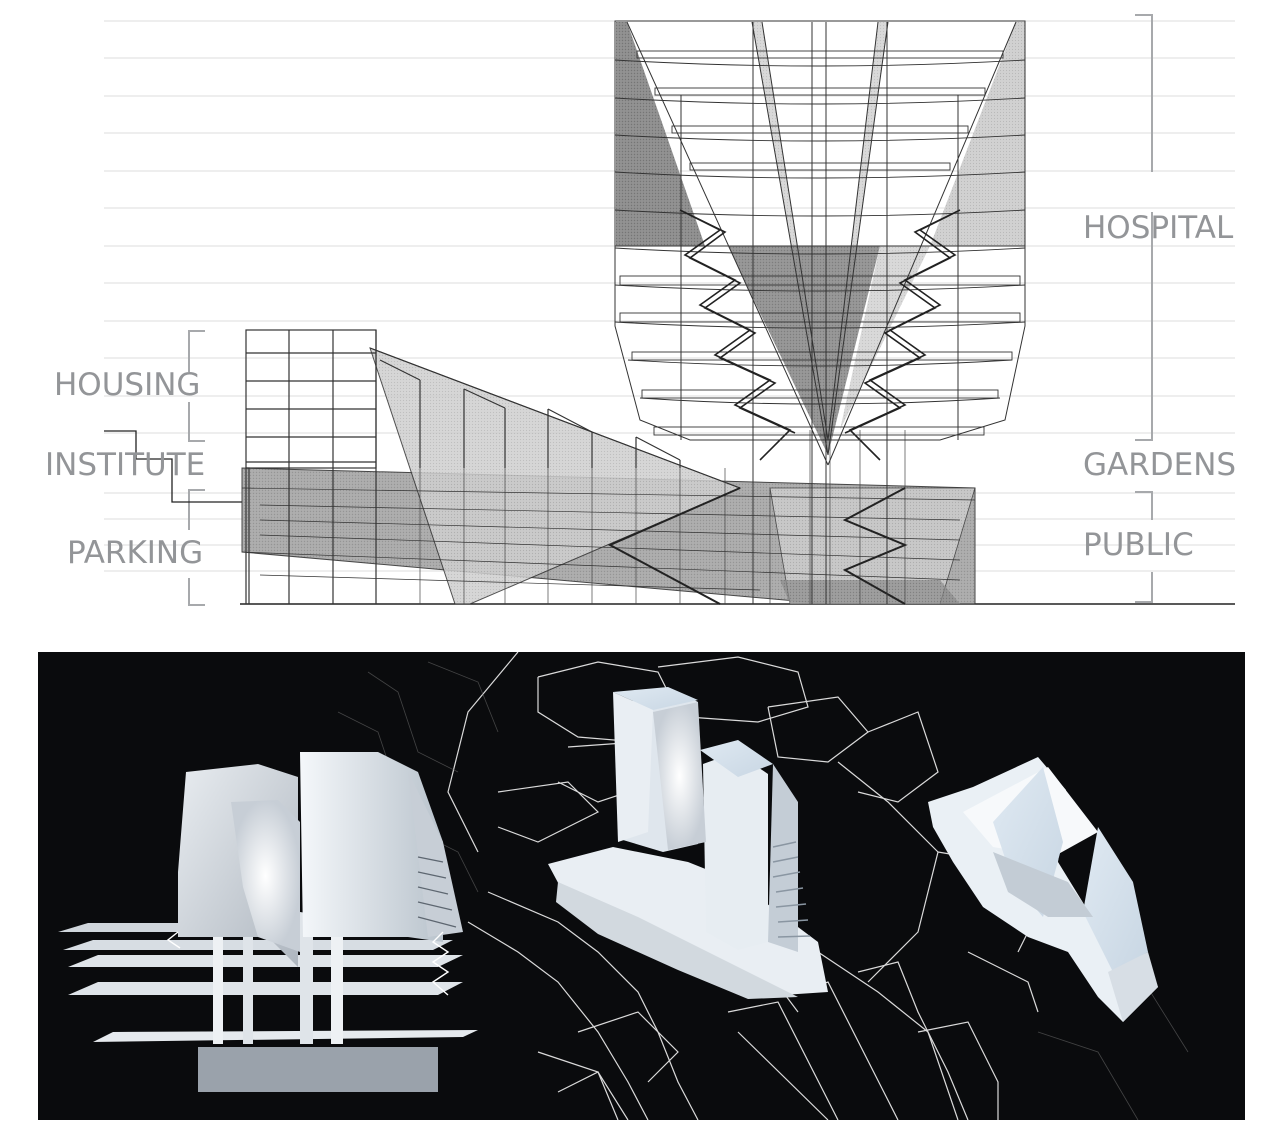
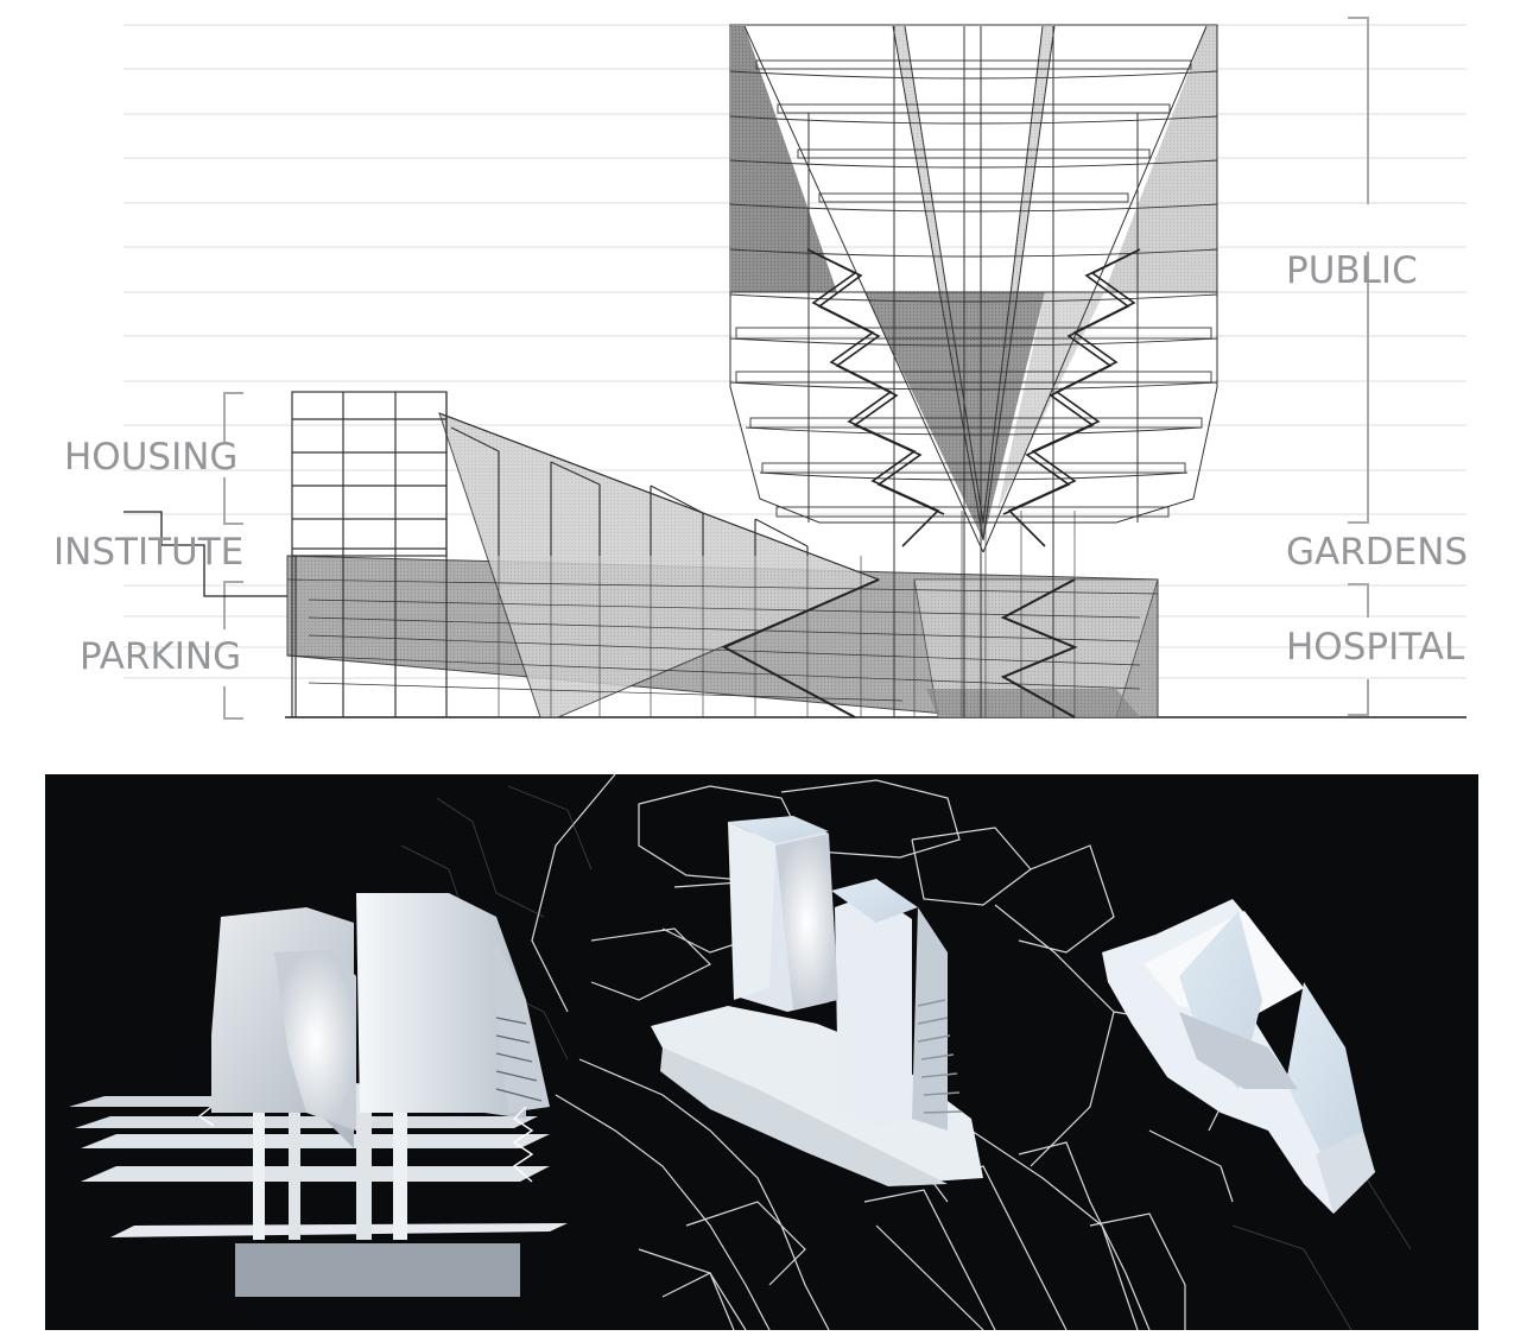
  HOUSING
  INSTITUTE
  PARKING
- HOSPITAL
+ PUBLIC
  GARDENS
- PUBLIC
+ HOSPITAL
